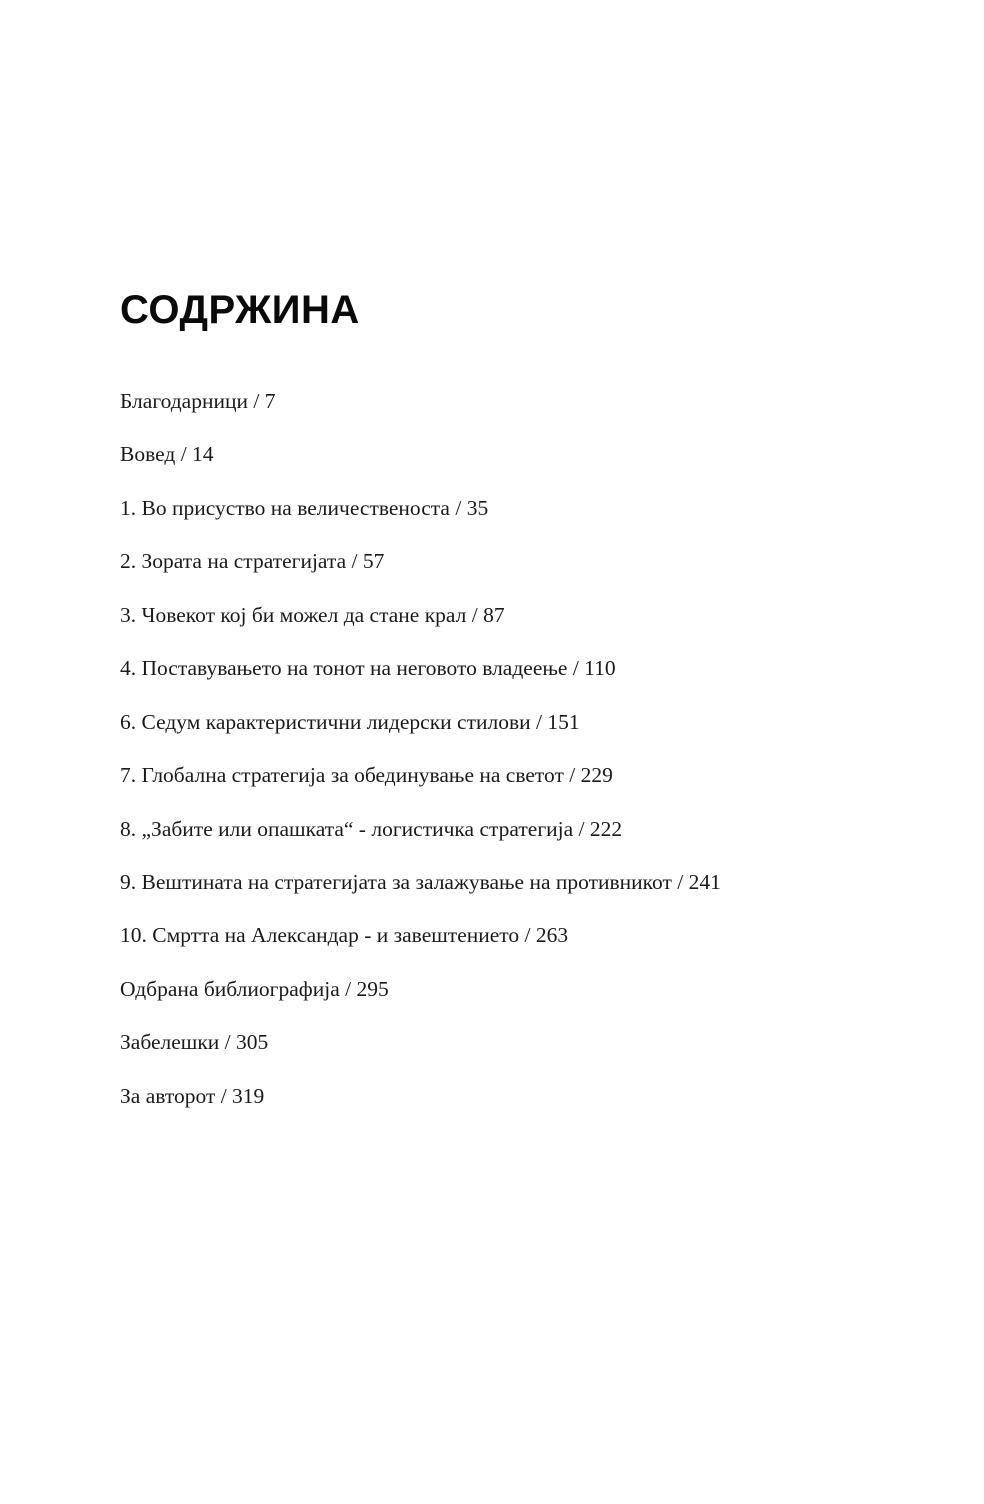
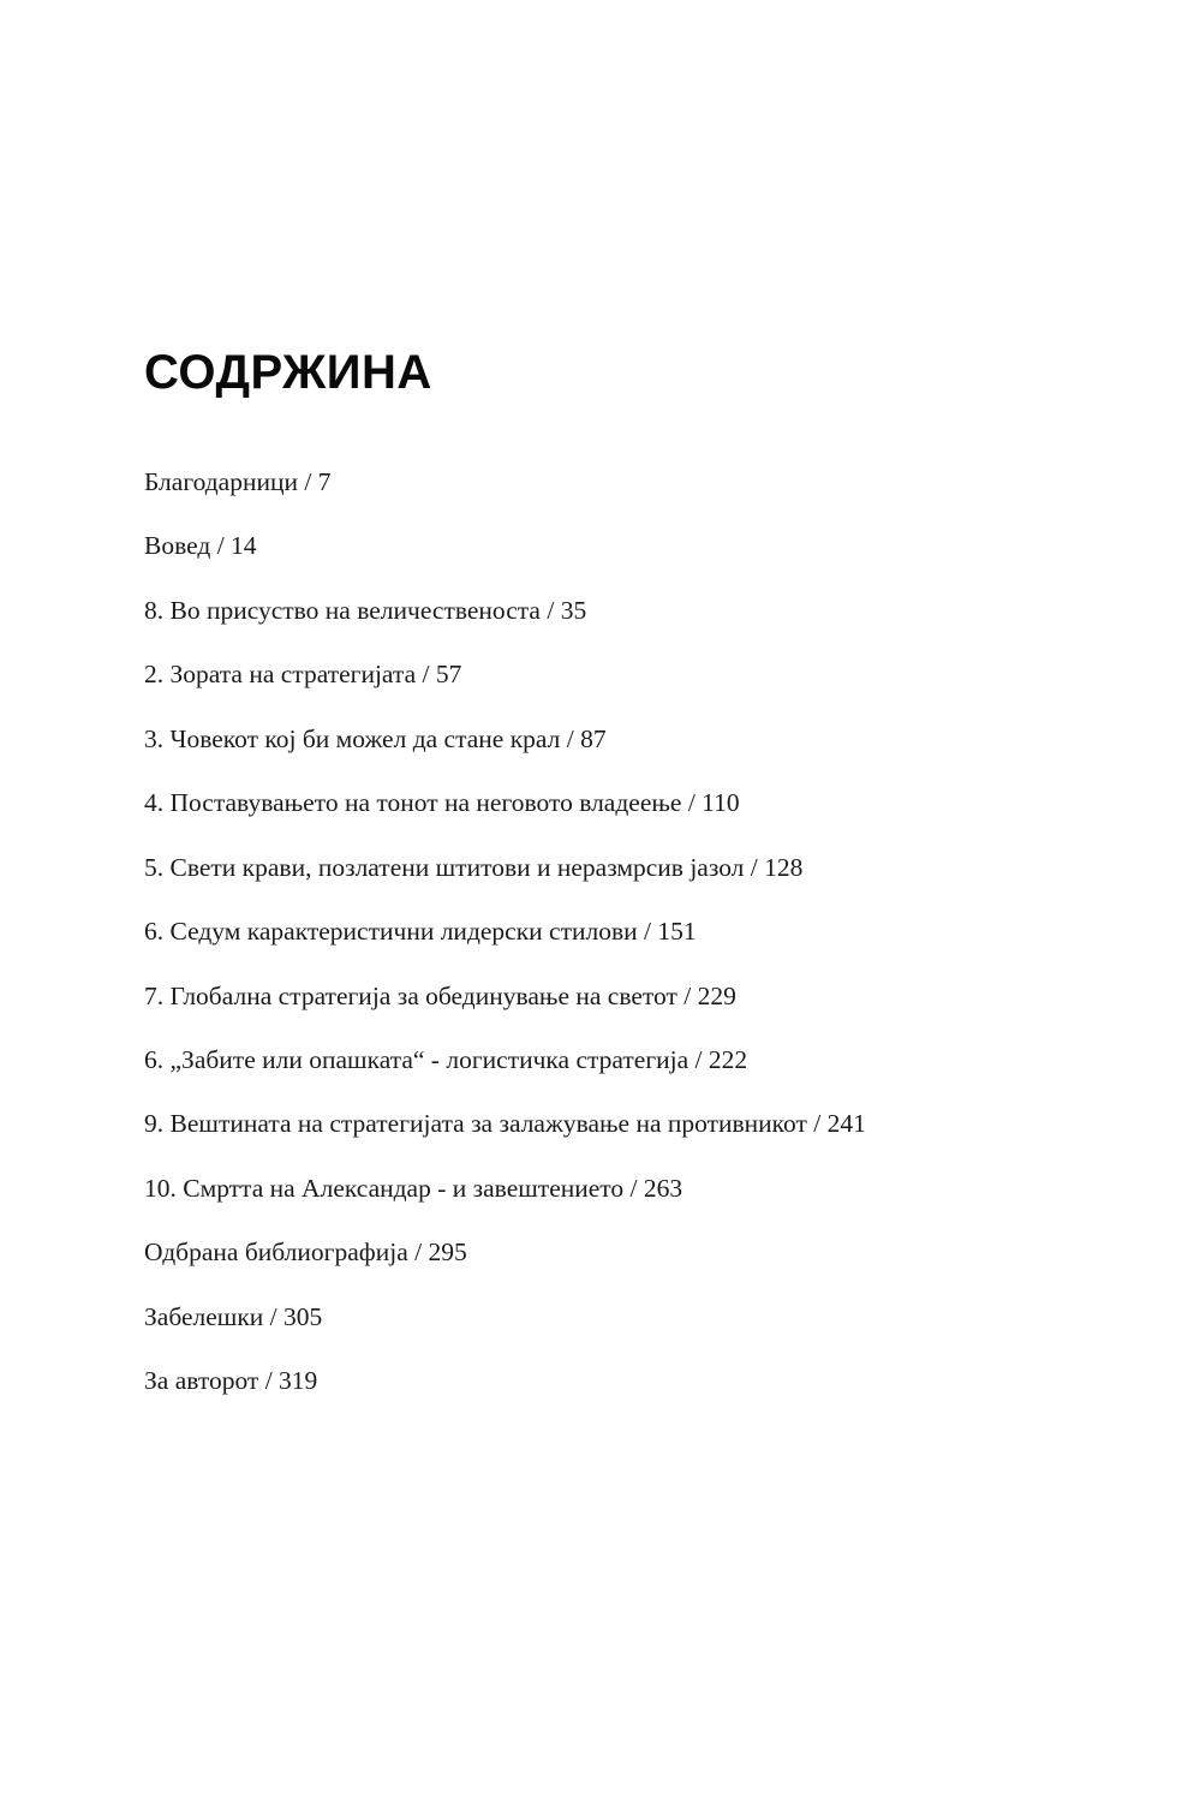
  СОДРЖИНА
  Благодарници / 7
  Вовед / 14
- 1. Во присуство на величественоста / 35
+ 8. Во присуство на величественоста / 35
  2. Зората на стратегијата / 57
  3. Човекот кој би можел да стане крал / 87
  4. Поставувањето на тонот на неговото владеење / 110
+ 5. Свети крави, позлатени штитови и неразмрсив јазол / 128
  6. Седум карактеристични лидерски стилови / 151
  7. Глобална стратегија за обединување на светот / 229
- 8. „Забите или опашката“ - логистичка стратегија / 222
+ 6. „Забите или опашката“ - логистичка стратегија / 222
  9. Вештината на стратегијата за залажување на противникот / 241
  10. Смртта на Александар - и завештението / 263
  Одбрана библиографија / 295
  Забелешки / 305
  За авторот / 319
